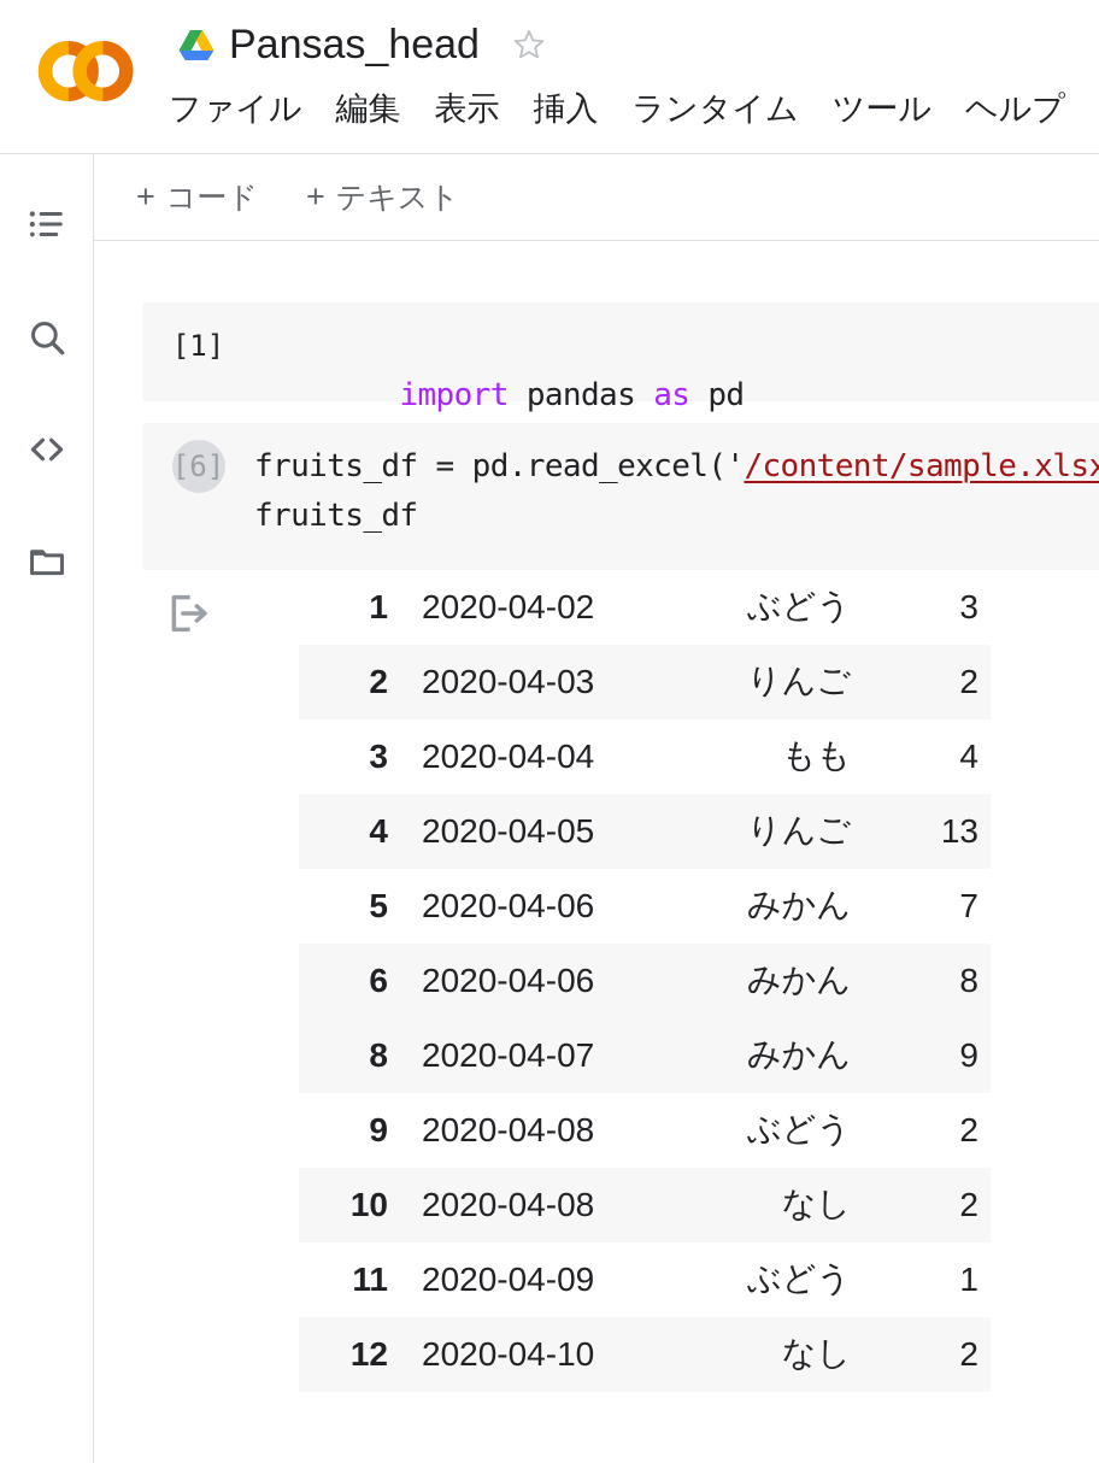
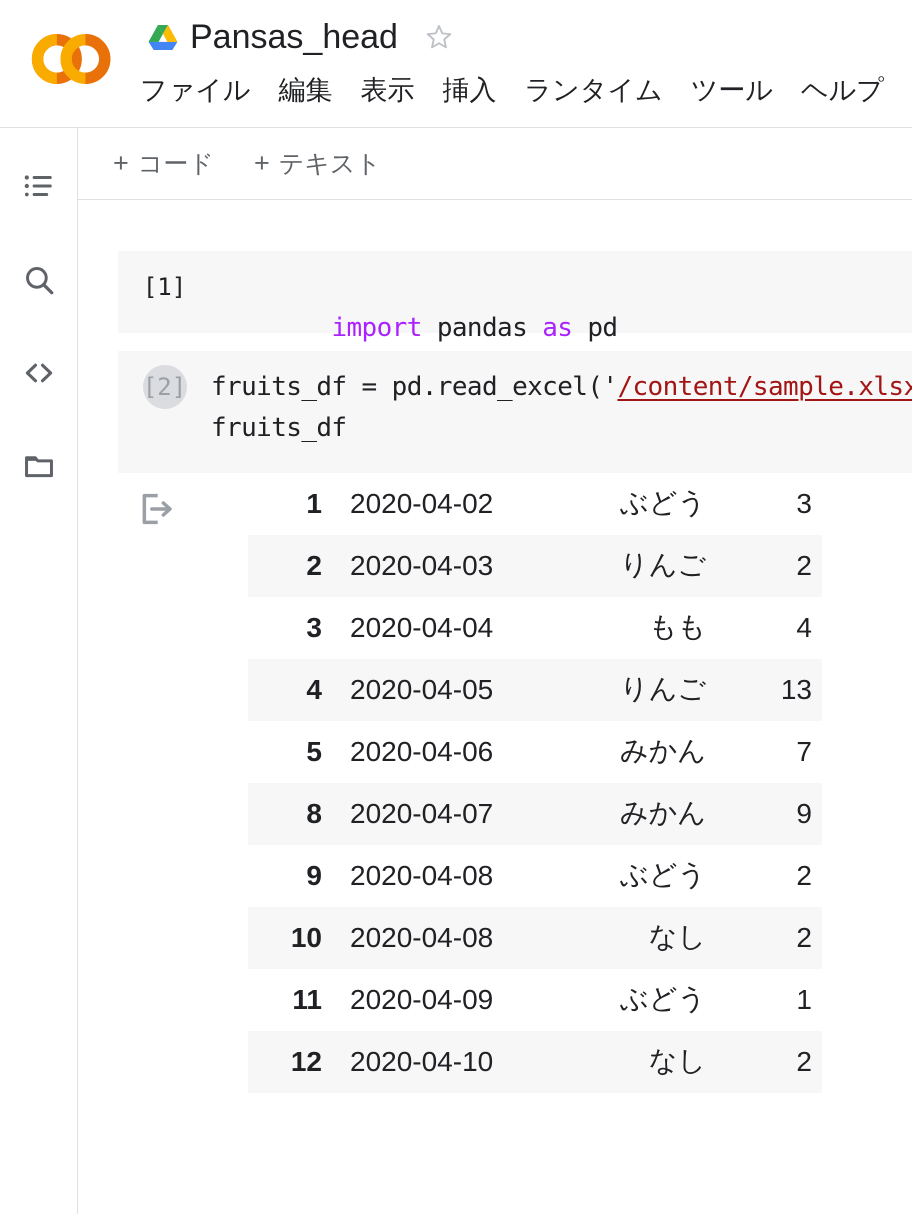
  Pansas_head
  ファイル
  編集
  表示
  挿入
  ランタイム
  ツール
  ヘルプ
  +
  コード
  +
  テキスト
  [1]
  import pandas as pd
- [6]
+ [2]
  fruits_df = pd.read_excel('/content/sample.xlsx fruits_df
  1	2020-04-02	ぶどう	3
  2	2020-04-03	りんご	2
  3	2020-04-04	もも	4
  4	2020-04-05	りんご	13
  5	2020-04-06	みかん	7
- 6	2020-04-06	みかん	8
  8	2020-04-07	みかん	9
  9	2020-04-08	ぶどう	2
  10	2020-04-08	なし	2
  11	2020-04-09	ぶどう	1
  12	2020-04-10	なし	2
